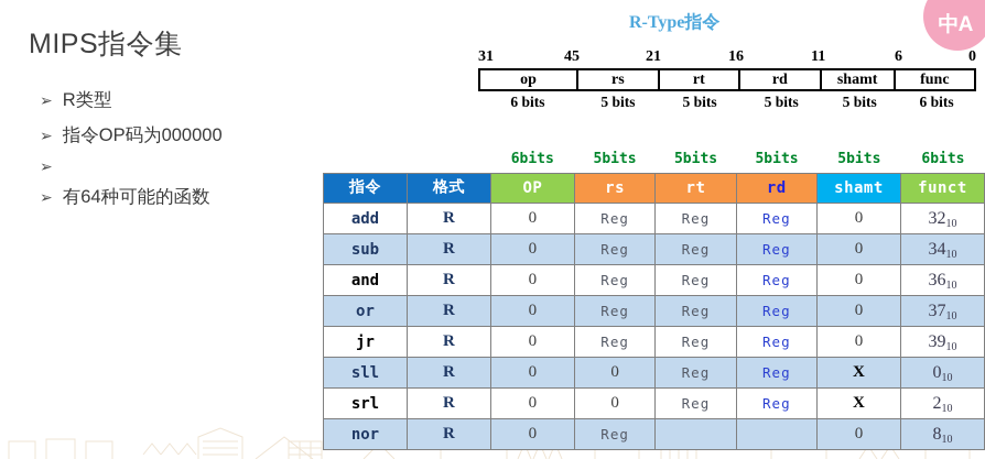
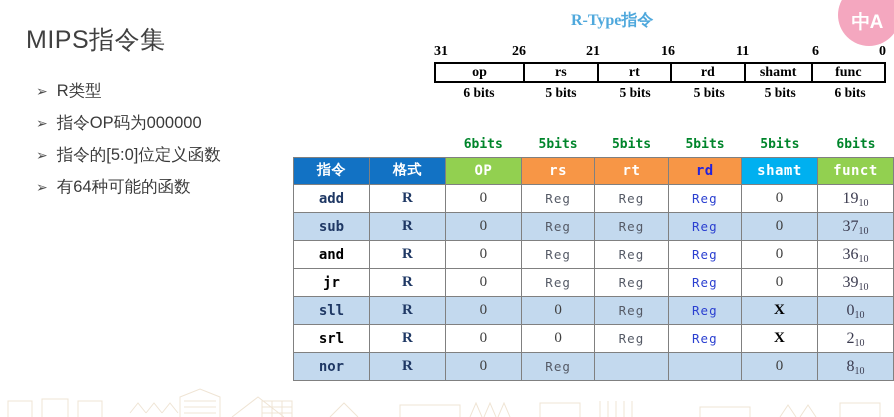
  MIPS指令集
  ➢
  R类型
  ➢
  指令OP码为000000
  ➢
+ 指令的[5:0]位定义函数
  ➢
  有64种可能的函数
  R-Type指令
  31
- 45
+ 26
  21
  16
  11
  6
  0
  op
  rs
  rt
  rd
  shamt
  func
  6 bits
  5 bits
  5 bits
  5 bits
  5 bits
  6 bits
  6bits
  5bits
  5bits
  5bits
  5bits
  6bits
  指令	格式	OP	rs	rt	rd	shamt	funct
- add	R	0	Reg	Reg	Reg	0	3210
+ add	R	0	Reg	Reg	Reg	0	1910
- sub	R	0	Reg	Reg	Reg	0	3410
+ sub	R	0	Reg	Reg	Reg	0	3710
  and	R	0	Reg	Reg	Reg	0	3610
- or	R	0	Reg	Reg	Reg	0	3710
  jr	R	0	Reg	Reg	Reg	0	3910
  sll	R	0	0	Reg	Reg	X	010
  srl	R	0	0	Reg	Reg	X	210
  nor	R	0	Reg			0	810
  中A
